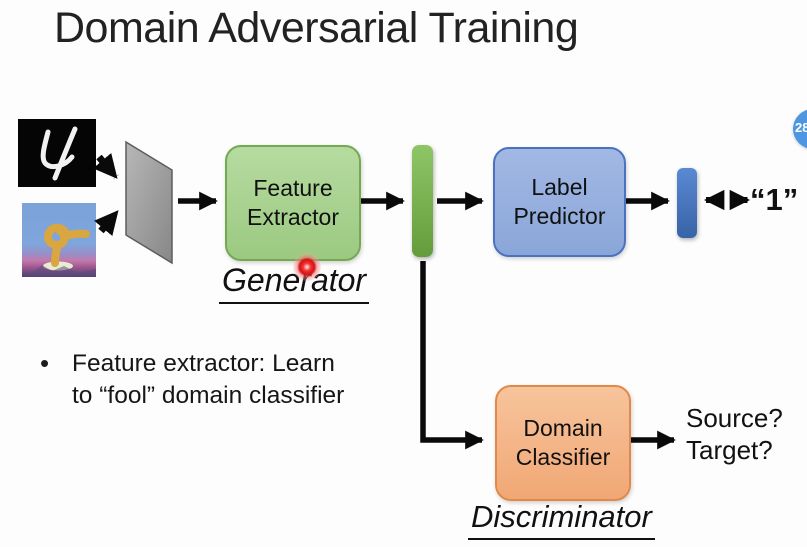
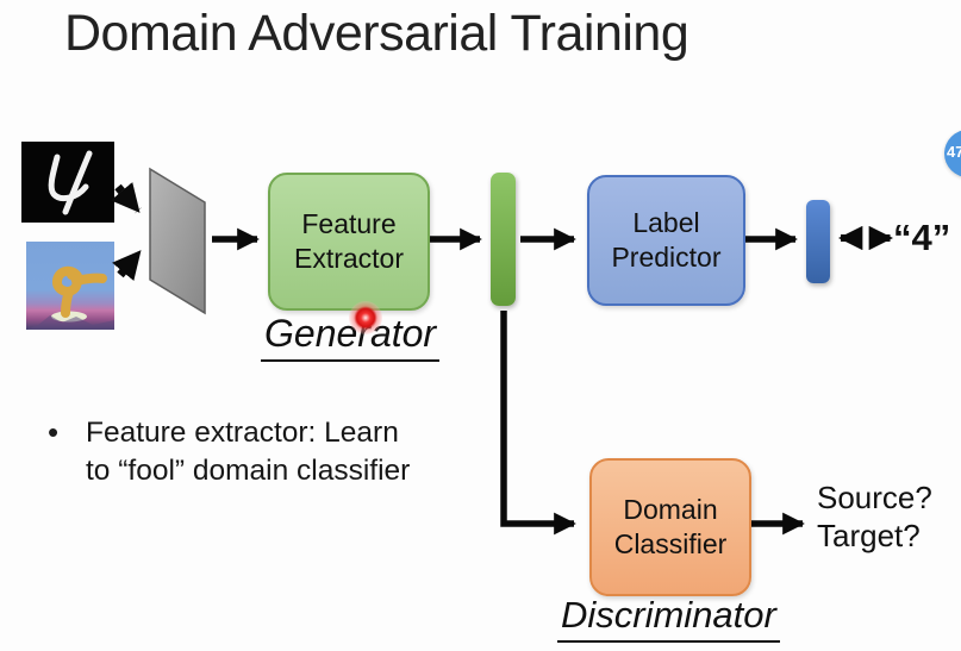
  Domain Adversarial Training
  Feature
  Extractor
  Label
  Predictor
  Domain
  Classifier
  Geneator
  Discriminator
- “1”
+ “4”
  Source?
  Target?
  •
  Feature extractor: Learn
  to “fool” domain classifier
- 28
+ 47
